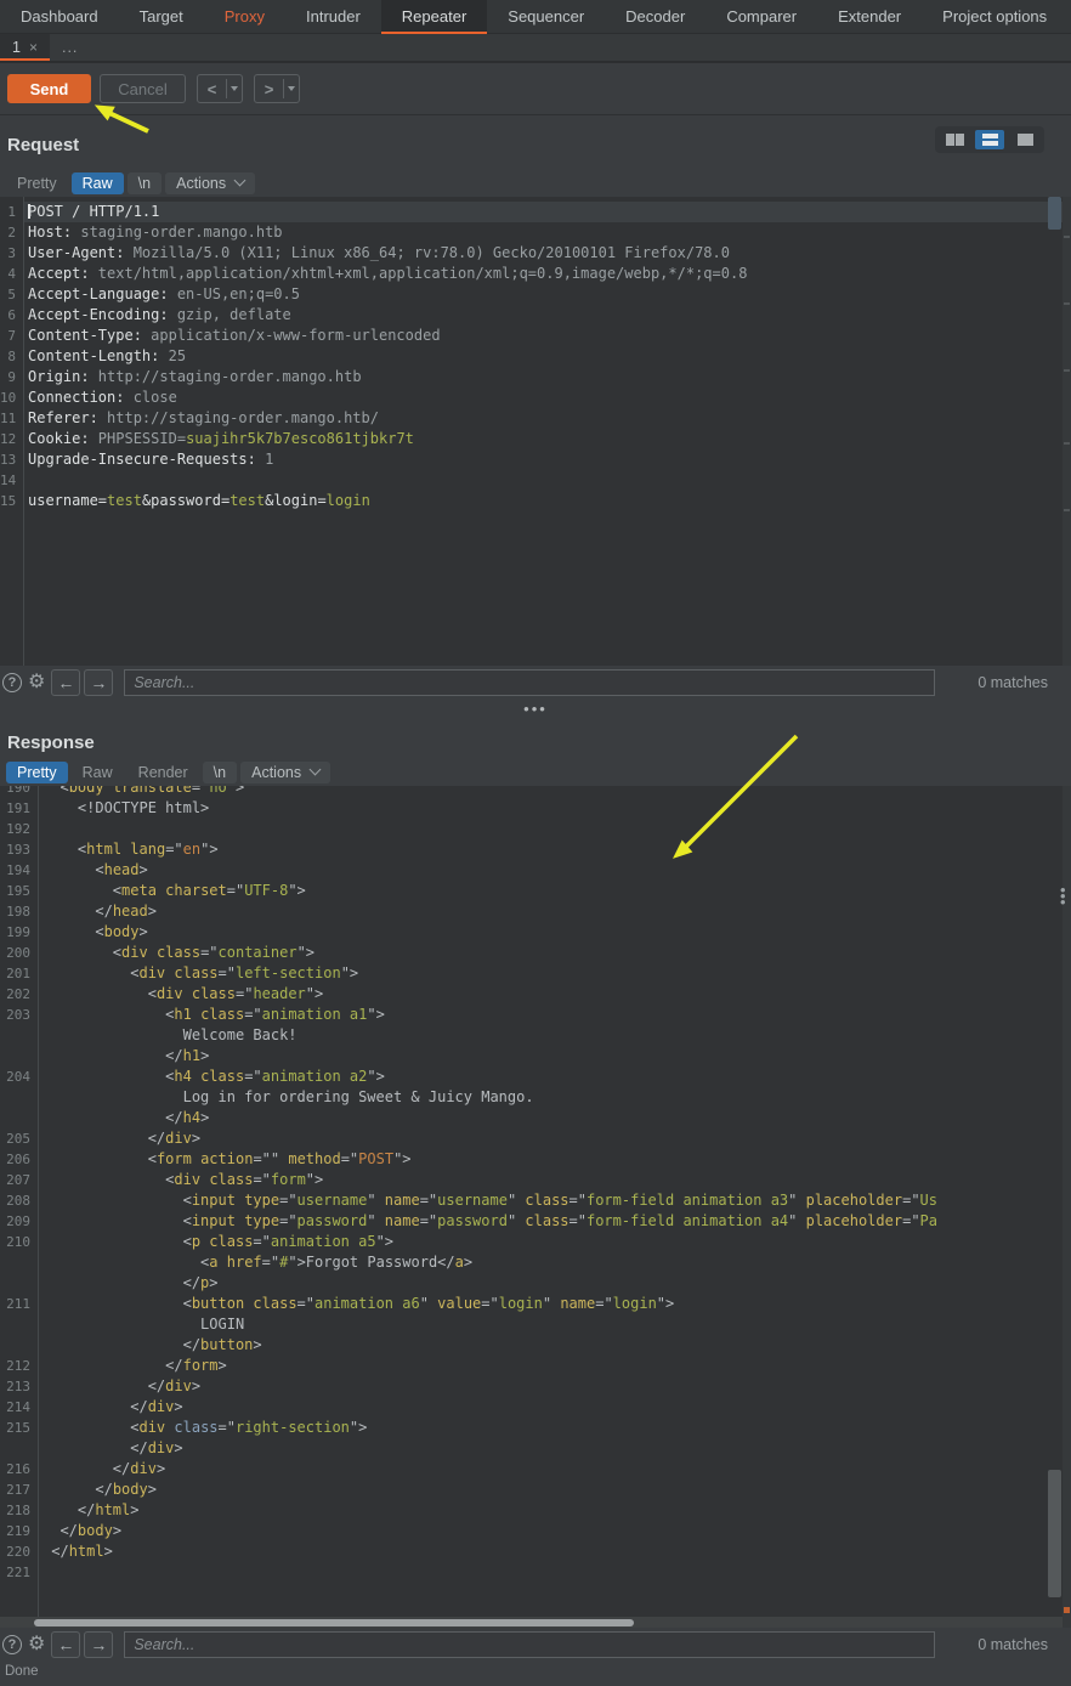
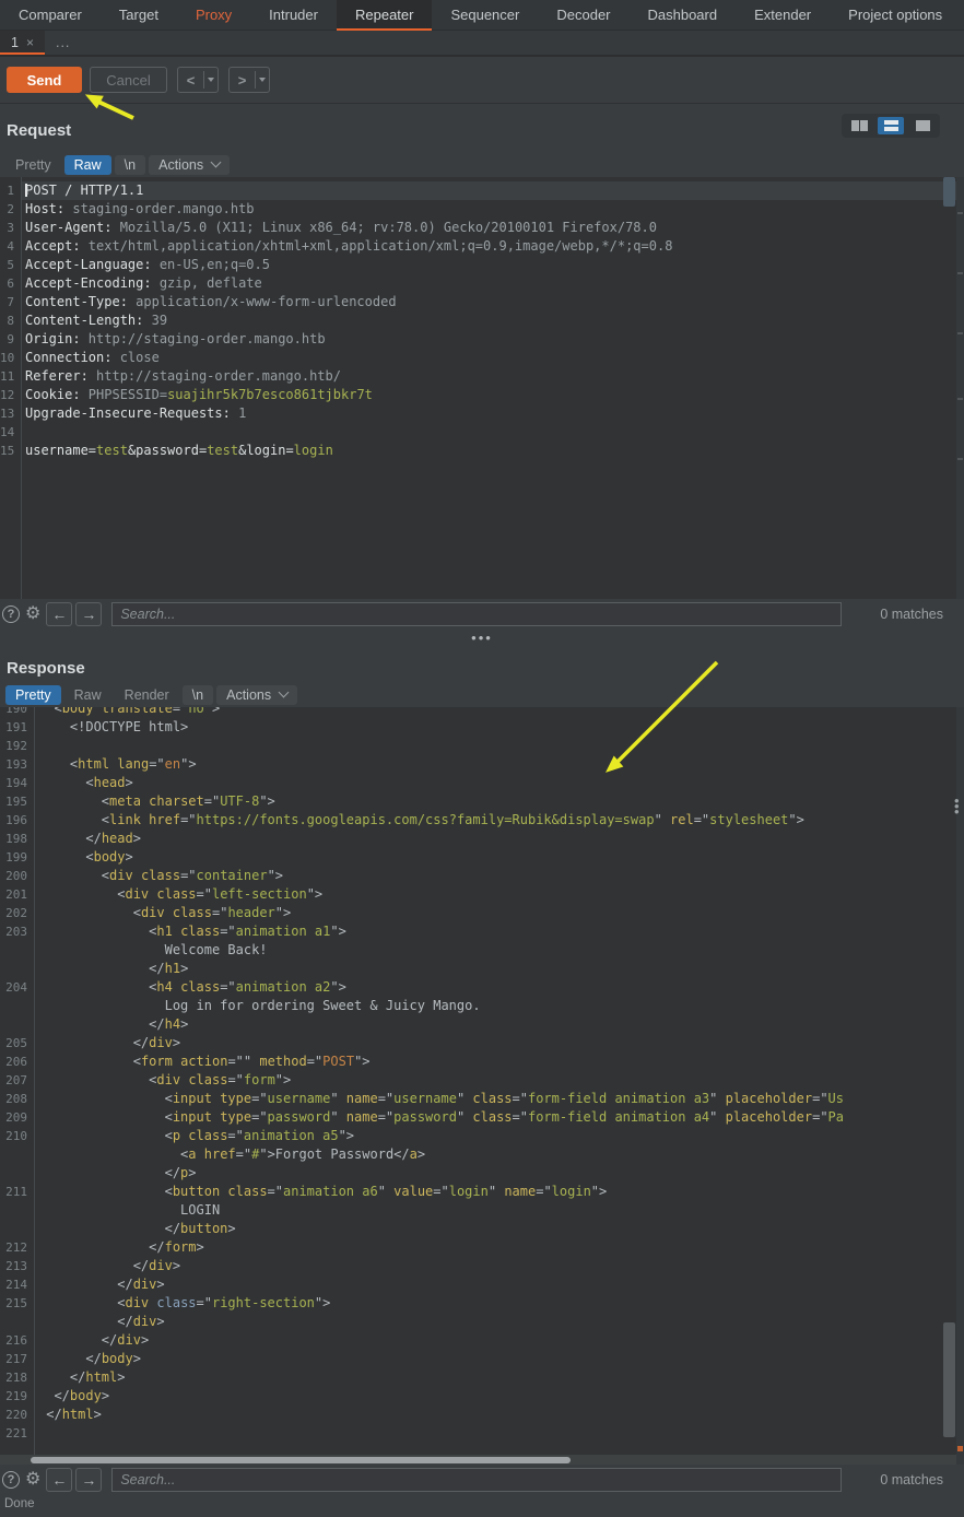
- Dashboard
+ Comparer
  Target
  Proxy
  Intruder
  Repeater
  Sequencer
  Decoder
- Comparer
+ Dashboard
  Extender
  Project options
  1
  ×
  ...
  Send
  Cancel
  <
  >
  Request
  Pretty
  Raw
  \n
  Actions
  1
  POST / HTTP/1.1
  2
  Host: staging-order.mango.htb
  3
  User-Agent: Mozilla/5.0 (X11; Linux x86_64; rv:78.0) Gecko/20100101 Firefox/78.0
  4
  Accept: text/html,application/xhtml+xml,application/xml;q=0.9,image/webp,*/*;q=0.8
  5
  Accept-Language: en-US,en;q=0.5
  6
  Accept-Encoding: gzip, deflate
  7
  Content-Type: application/x-www-form-urlencoded
  8
- Content-Length: 25
+ Content-Length: 39
  9
  Origin: http://staging-order.mango.htb
  10
  Connection: close
  11
  Referer: http://staging-order.mango.htb/
  12
  Cookie: PHPSESSID=suajihr5k7b7esco861tjbkr7t
  13
  Upgrade-Insecure-Requests: 1
  14
  15
  username=test&password=test&login=login
  ?
  ⚙
  ←
  →
  Search...
  0 matches
  •••
  Response
  Pretty
  Raw
  Render
  \n
  Actions
  190
  <body translate="no">
  191
  <!DOCTYPE html>
  192
  193
  <html lang="en">
  194
  <head>
  195
  <meta charset="UTF-8">
+ 196
+ <link href="https://fonts.googleapis.com/css?family=Rubik&display=swap" rel="stylesheet">
  198
  </head>
  199
  <body>
  200
  <div class="container">
  201
  <div class="left-section">
  202
  <div class="header">
  203
  <h1 class="animation a1">
  Welcome Back!
  </h1>
  204
  <h4 class="animation a2">
  Log in for ordering Sweet & Juicy Mango.
  </h4>
  205
  </div>
  206
  <form action="" method="POST">
  207
  <div class="form">
  208
  <input type="username" name="username" class="form-field animation a3" placeholder="Us
  209
  <input type="password" name="password" class="form-field animation a4" placeholder="Pa
  210
  <p class="animation a5">
  <a href="#">Forgot Password</a>
  </p>
  211
  <button class="animation a6" value="login" name="login">
  LOGIN
  </button>
  212
  </form>
  213
  </div>
  214
  </div>
  215
  <div class="right-section">
  </div>
  216
  </div>
  217
  </body>
  218
  </html>
  219
  </body>
  220
  </html>
  221
  ?
  ⚙
  ←
  →
  Search...
  0 matches
  Done
  •
  •
  •
